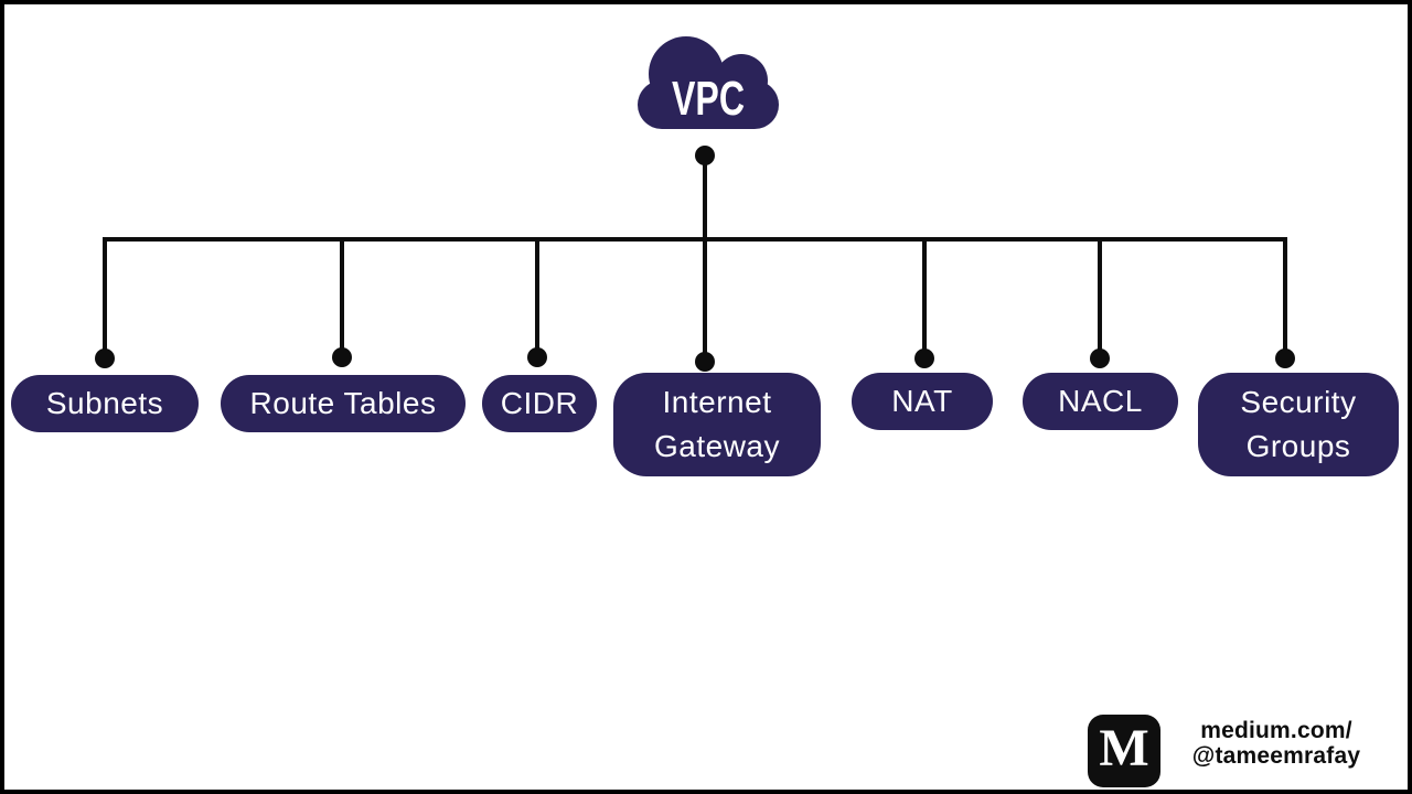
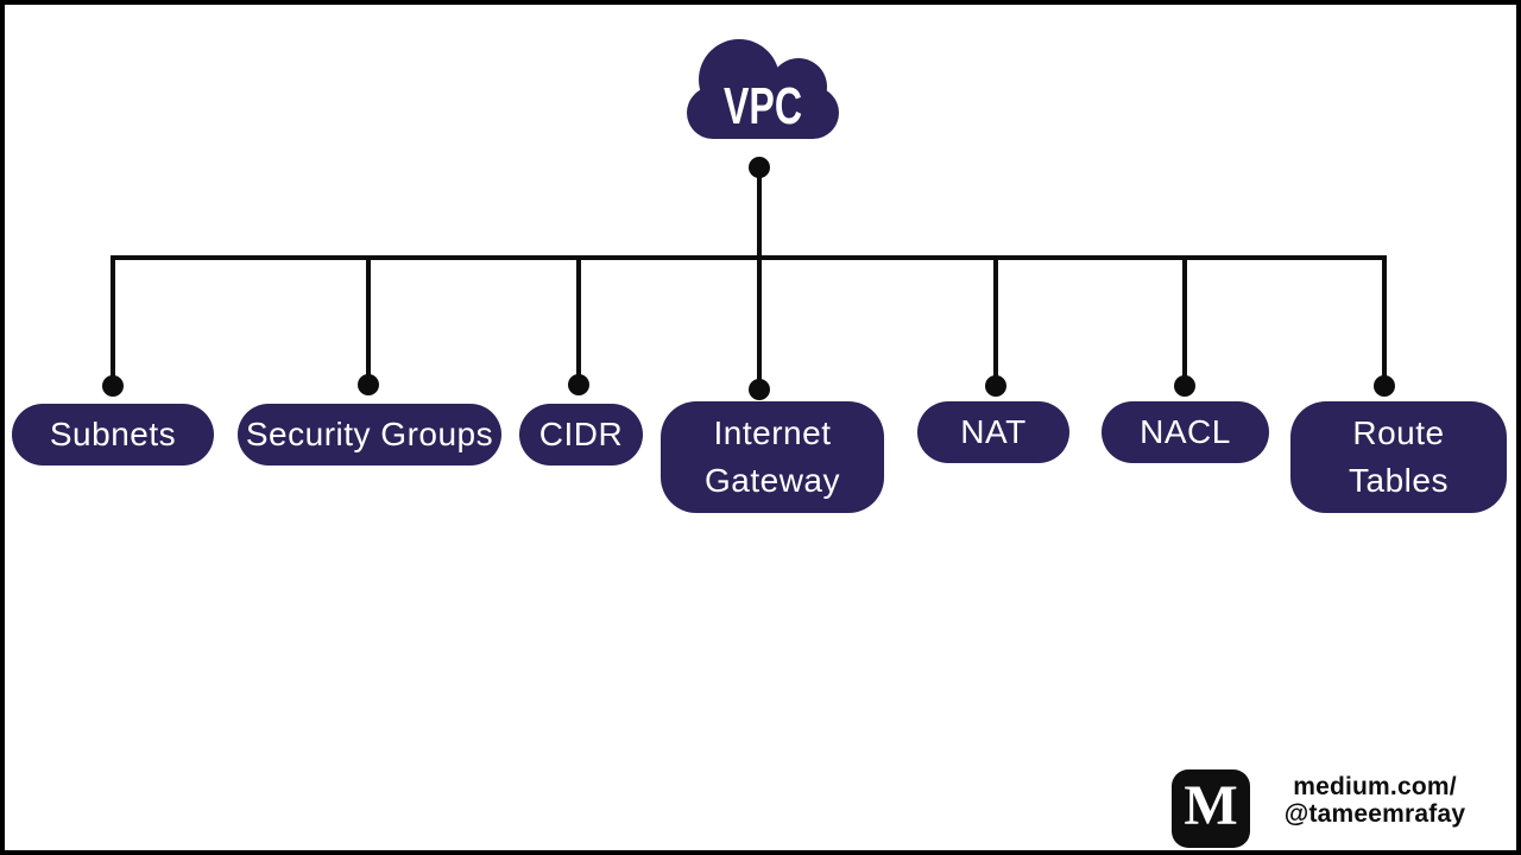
  VPC
  Subnets
- Route Tables
+ Security Groups
  CIDR
  Internet Gateway
  NAT
  NACL
- Security Groups
+ Route Tables
  M
  medium.com/
  @tameemrafay
